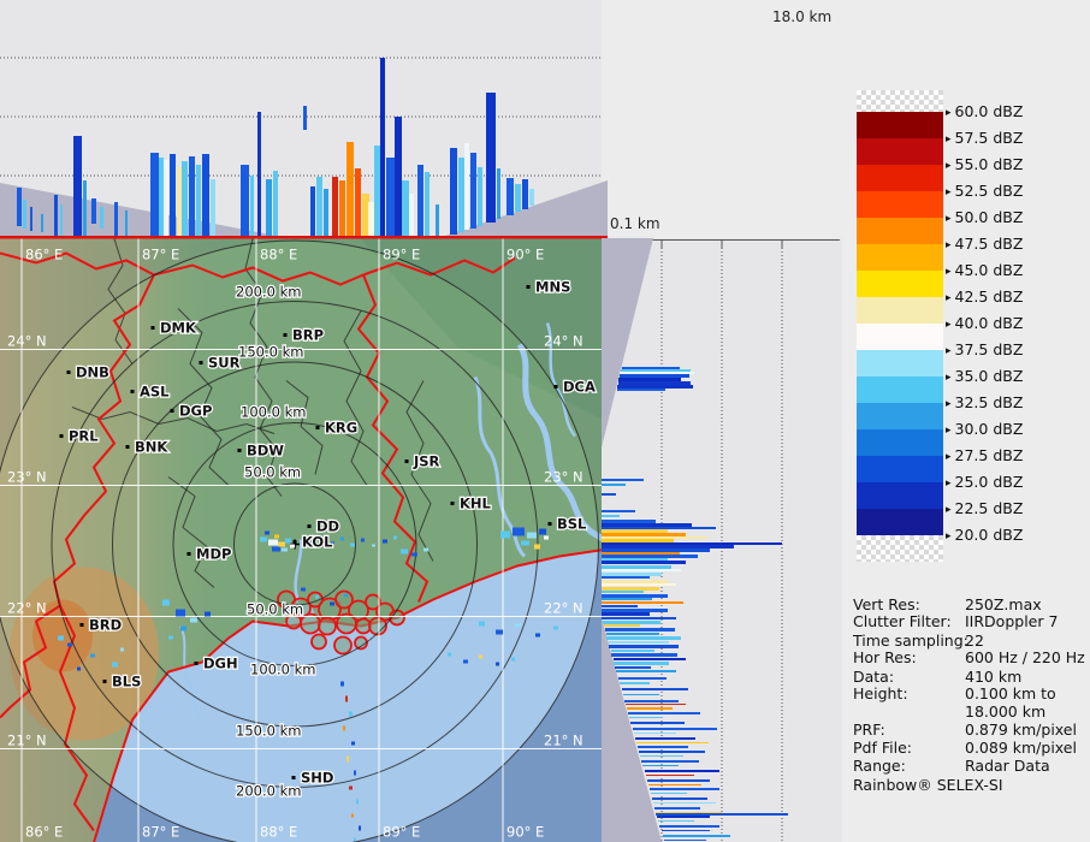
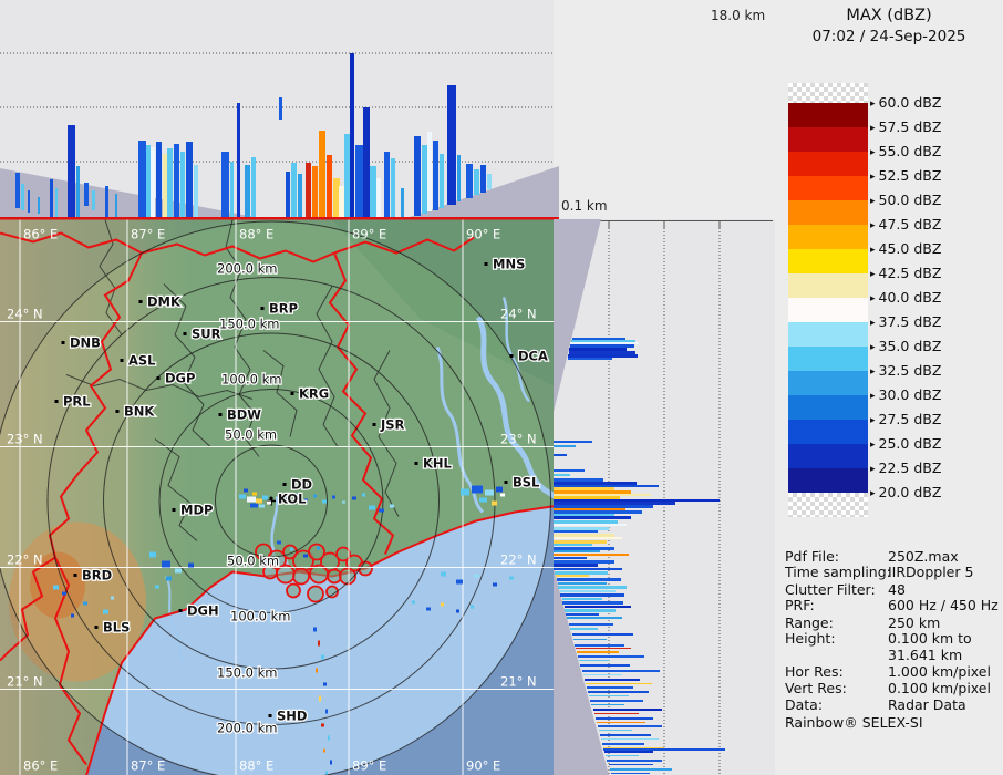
  200.0 km
  150.0 km
  100.0 km
  50.0 km
  50.0 km
  100.0 km
  150.0 km
  200.0 km
  86° E
  86° E
  87° E
  87° E
  88° E
  88° E
  89° E
  89° E
  90° E
  90° E
  24° N
  24° N
  23° N
  23° N
  22° N
  22° N
  21° N
  21° N
  DMK
  BRP
  MNS
  DNB
  SUR
  ASL
  DGP
  DCA
  PRL
  BNK
  BDW
  KRG
  JSR
  KHL
  BSL
  DD
  KOL
  MDP
  DGH
  BRD
  BLS
  SHD
+ MAX (dBZ)
+ 07:02 / 24-Sep-2025
  ▸ 60.0 dBZ
  ▸ 57.5 dBZ
  ▸ 55.0 dBZ
  ▸ 52.5 dBZ
  ▸ 50.0 dBZ
  ▸ 47.5 dBZ
  ▸ 45.0 dBZ
  ▸ 42.5 dBZ
  ▸ 40.0 dBZ
  ▸ 37.5 dBZ
  ▸ 35.0 dBZ
  ▸ 32.5 dBZ
  ▸ 30.0 dBZ
  ▸ 27.5 dBZ
  ▸ 25.0 dBZ
  ▸ 22.5 dBZ
  ▸ 20.0 dBZ
  18.0 km
  0.1 km
- Vert Res:
+ Pdf File:
  250Z.max
- Clutter Filter:
+ Time sampling:
- IIRDoppler 7
+ IIRDoppler 5
- Time sampling:
+ Clutter Filter:
- 22
+ 48
- Hor Res:
+ PRF:
- 600 Hz / 220 Hz
+ 600 Hz / 450 Hz
- Data:
+ Range:
- 410 km
+ 250 km
  Height:
  0.100 km to
- 18.000 km
+ 31.641 km
- PRF:
+ Hor Res:
- 0.879 km/pixel
+ 1.000 km/pixel
- Pdf File:
+ Vert Res:
- 0.089 km/pixel
+ 0.100 km/pixel
- Range:
+ Data:
  Radar Data
  Rainbow® SELEX-SI
